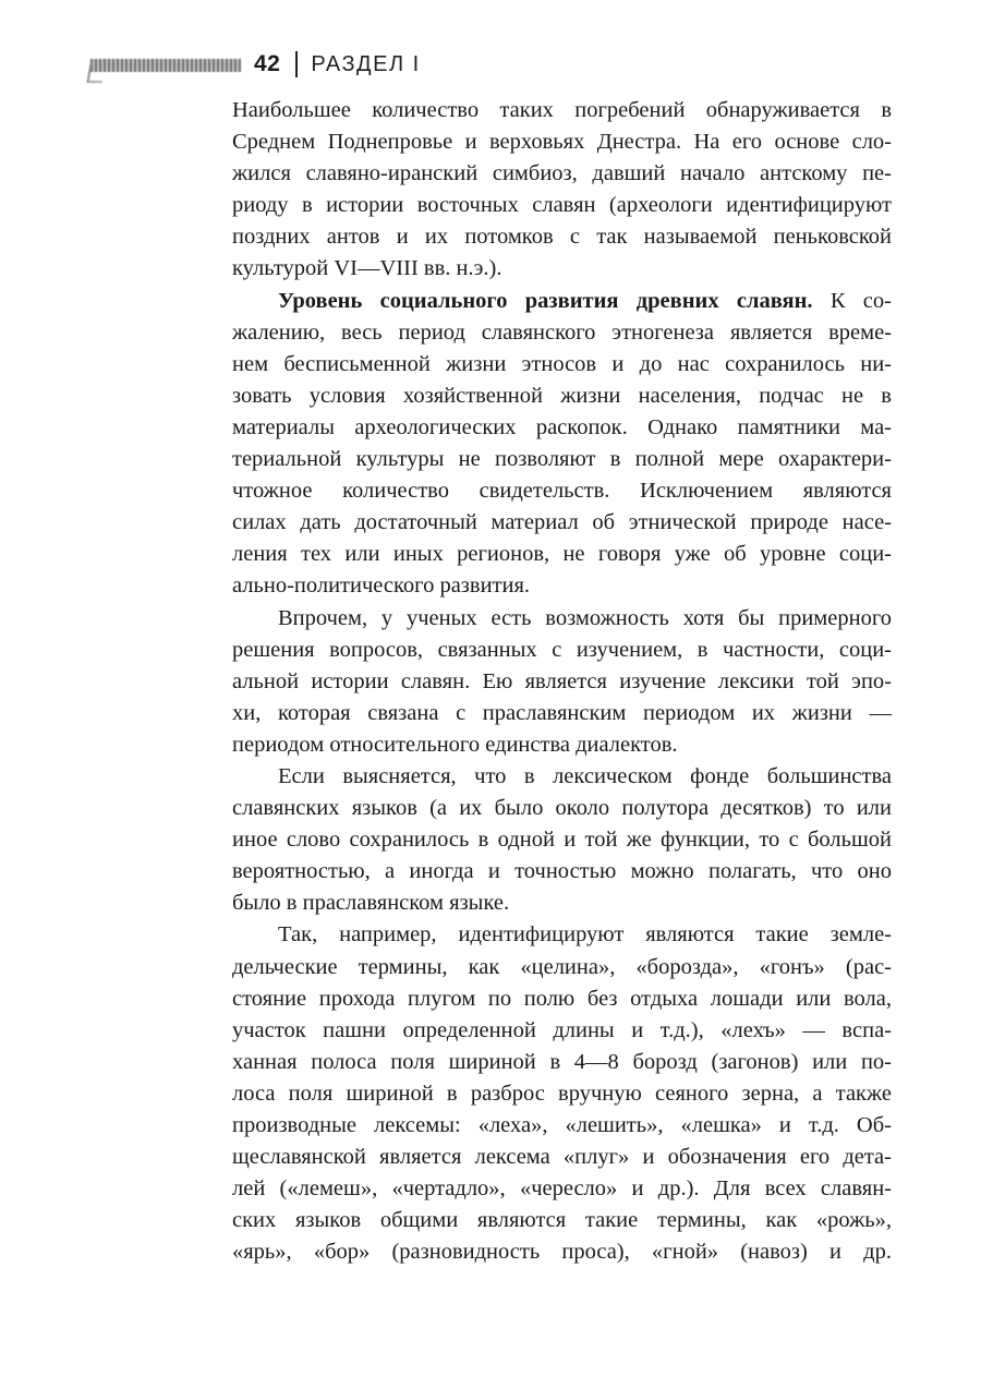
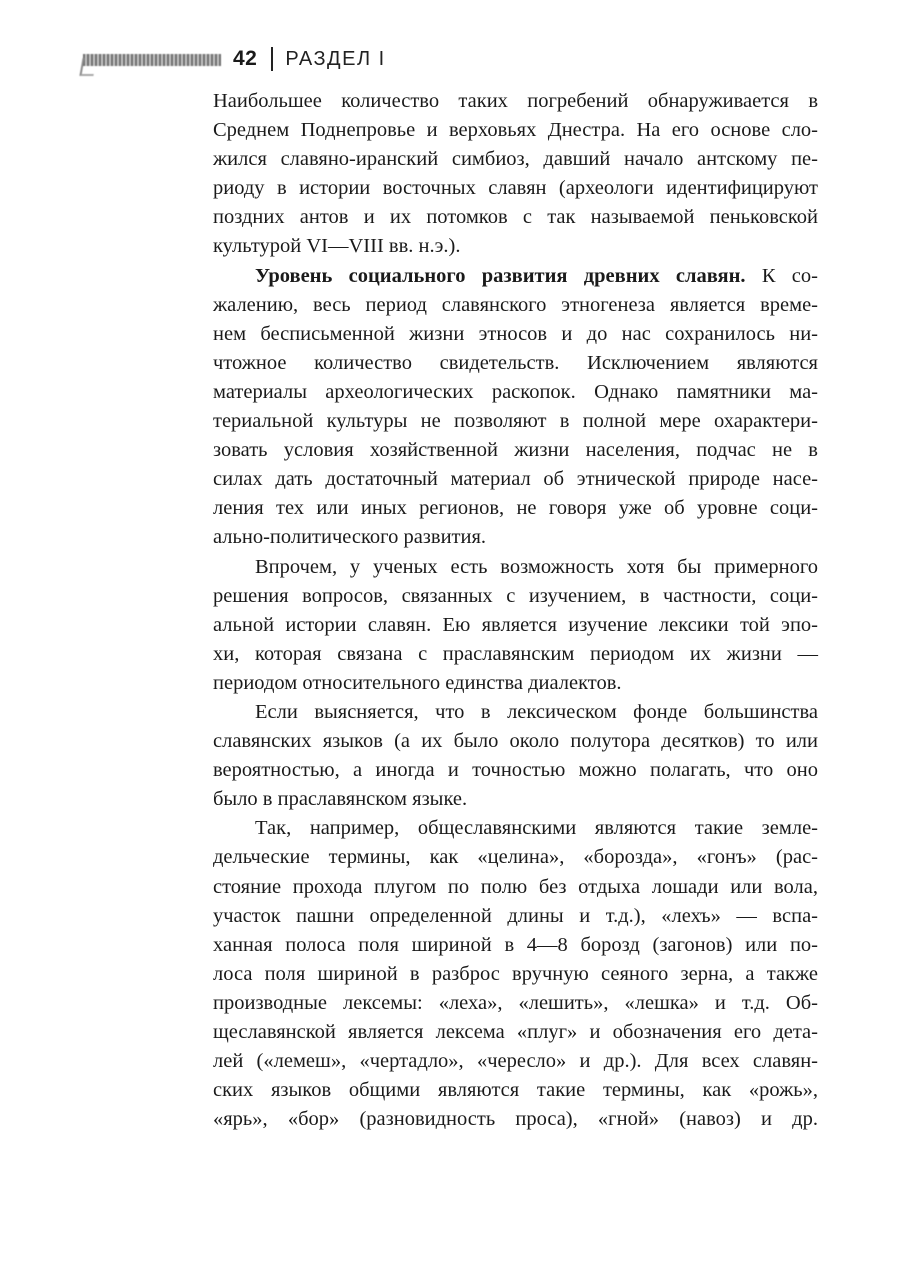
  42
  РАЗДЕЛ I
  Наибольшее количество таких погребений обнаруживается в
  Среднем Поднепровье и верховьях Днестра. На его основе сло-
  жился славяно-иранский симбиоз, давший начало антскому пе-
  риоду в истории восточных славян (археологи идентифицируют
  поздних антов и их потомков с так называемой пеньковской
  культурой VI—VIII вв. н.э.).
  Уровень социального развития древних славян. К со-
  жалению, весь период славянского этногенеза является време-
  нем бесписьменной жизни этносов и до нас сохранилось ни-
- зовать условия хозяйственной жизни населения, подчас не в
+ чтожное количество свидетельств. Исключением являются
  материалы археологических раскопок. Однако памятники ма-
  териальной культуры не позволяют в полной мере охарактери-
- чтожное количество свидетельств. Исключением являются
+ зовать условия хозяйственной жизни населения, подчас не в
  силах дать достаточный материал об этнической природе насе-
  ления тех или иных регионов, не говоря уже об уровне соци-
  ально-политического развития.
  Впрочем, у ученых есть возможность хотя бы примерного
  решения вопросов, связанных с изучением, в частности, соци-
  альной истории славян. Ею является изучение лексики той эпо-
  хи, которая связана с праславянским периодом их жизни —
  периодом относительного единства диалектов.
  Если выясняется, что в лексическом фонде большинства
  славянских языков (а их было около полутора десятков) то или
- иное слово сохранилось в одной и той же функции, то с большой
  вероятностью, а иногда и точностью можно полагать, что оно
  было в праславянском языке.
- Так, например, идентифицируют являются такие земле-
+ Так, например, общеславянскими являются такие земле-
  дельческие термины, как «целина», «борозда», «гонъ» (рас-
  стояние прохода плугом по полю без отдыха лошади или вола,
  участок пашни определенной длины и т.д.), «лехъ» — вспа-
  ханная полоса поля шириной в 4—8 борозд (загонов) или по-
  лоса поля шириной в разброс вручную сеяного зерна, а также
  производные лексемы: «леха», «лешить», «лешка» и т.д. Об-
  щеславянской является лексема «плуг» и обозначения его дета-
  лей («лемеш», «чертадло», «чересло» и др.). Для всех славян-
  ских языков общими являются такие термины, как «рожь»,
  «ярь», «бор» (разновидность проса), «гной» (навоз) и др.
